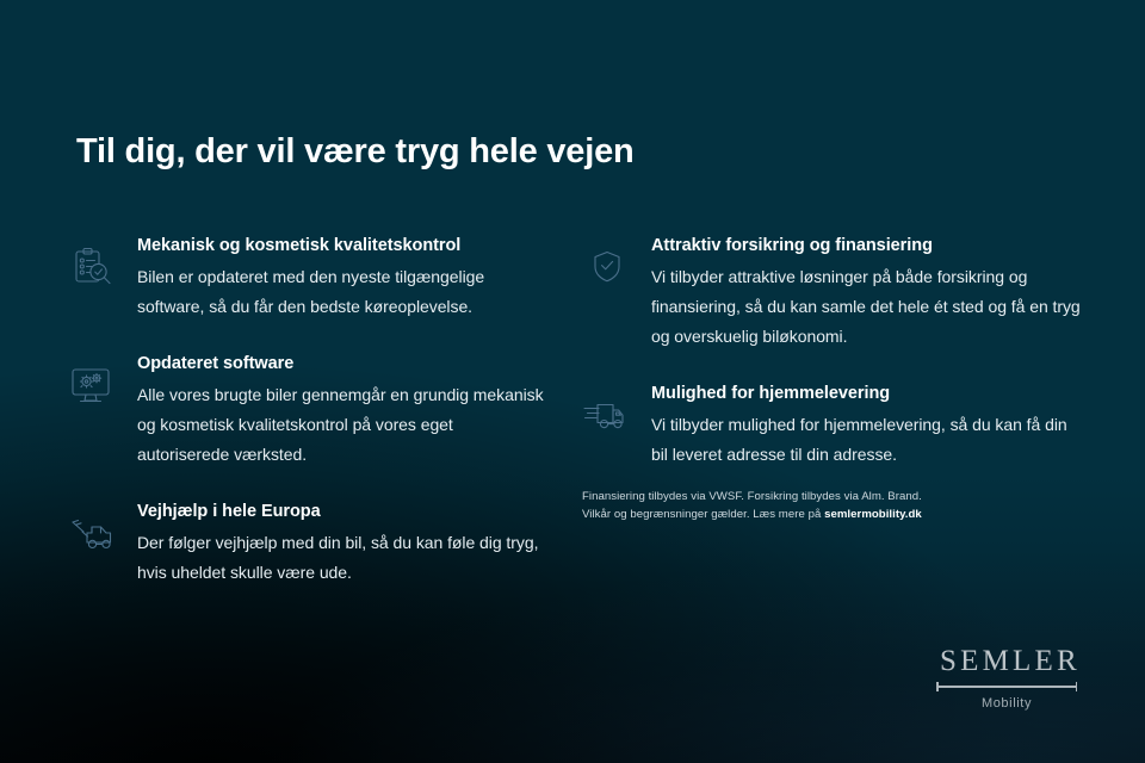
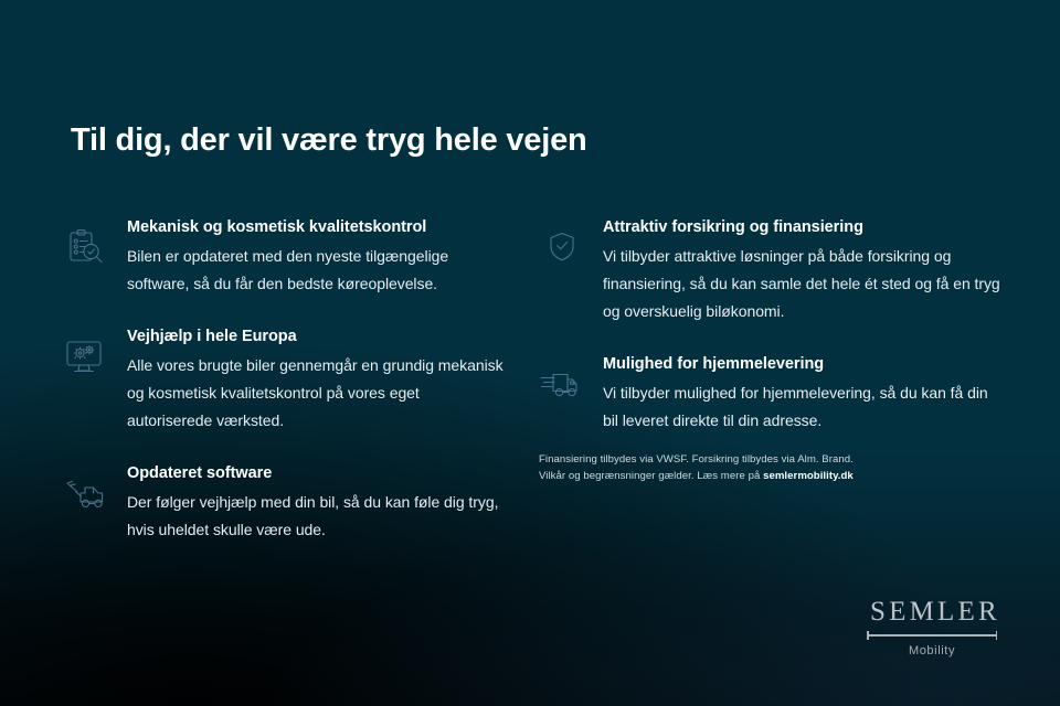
  Til dig, der vil være tryg hele vejen
  Mekanisk og kosmetisk kvalitetskontrol
  Bilen er opdateret med den nyeste tilgængelige software, så du får den bedste køreoplevelse.
- Opdateret software
+ Vejhjælp i hele Europa
  Alle vores brugte biler gennemgår en grundig mekanisk og kosmetisk kvalitetskontrol på vores eget autoriserede værksted.
- Vejhjælp i hele Europa
+ Opdateret software
  Attraktiv forsikring og finansiering
  Vi tilbyder attraktive løsninger på både forsikring og finansiering, så du kan samle det hele ét sted og få en tryg og overskuelig biløkonomi.
  Mulighed for hjemmelevering
- Vi tilbyder mulighed for hjemmelevering, så du kan få din bil leveret adresse til din adresse.
+ Vi tilbyder mulighed for hjemmelevering, så du kan få din bil leveret direkte til din adresse.
  Finansiering tilbydes via VWSF. Forsikring tilbydes via Alm. Brand.
  Vilkår og begrænsninger gælder. Læs mere på semlermobility.dk
